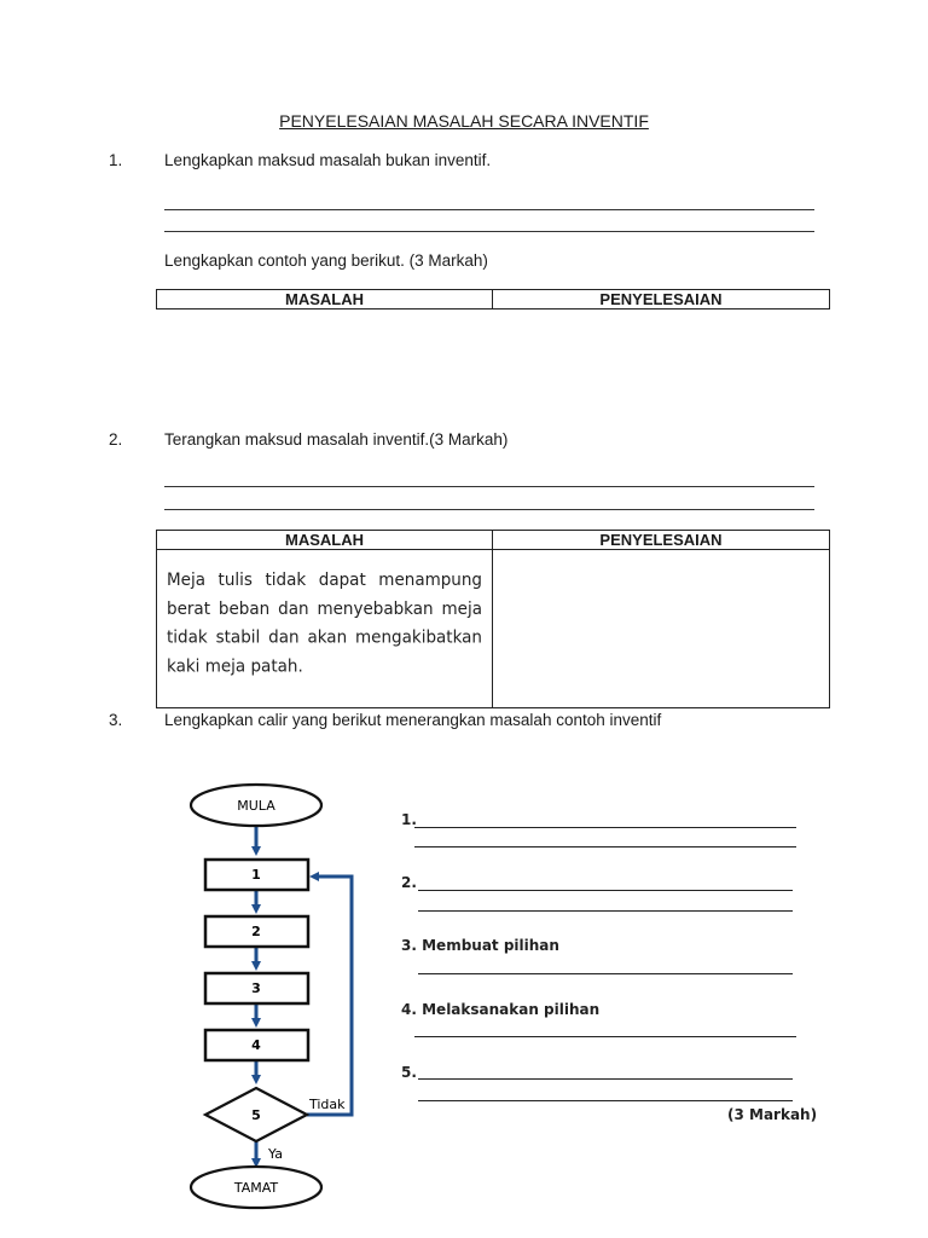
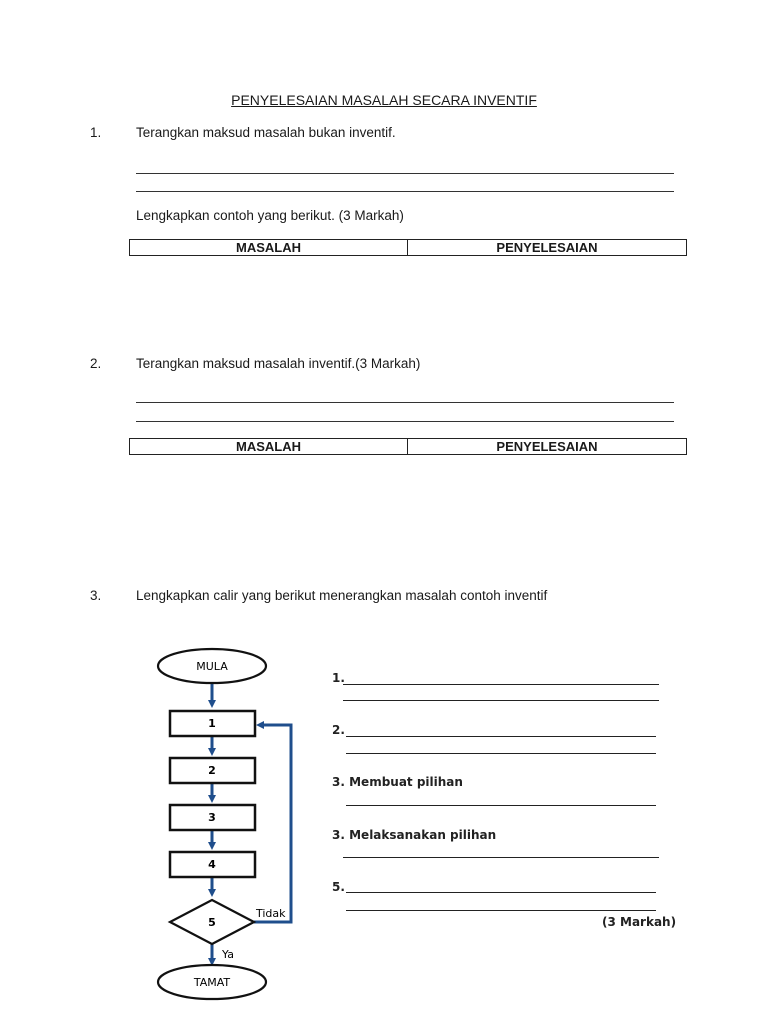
  PENYELESAIAN MASALAH SECARA INVENTIF
  1.
- Lengkapkan maksud masalah bukan inventif.
+ Terangkan maksud masalah bukan inventif.
  Lengkapkan contoh yang berikut. (3 Markah)
  MASALAH	PENYELESAIAN
  2.
  Terangkan maksud masalah inventif.(3 Markah)
  MASALAH	PENYELESAIAN
- Meja tulis tidak dapat menampung berat beban dan menyebabkan meja tidak stabil dan akan mengakibatkan kaki meja patah.
  3.
  Lengkapkan calir yang berikut menerangkan masalah contoh inventif
  MULA
  1
  2
  3
  4
  5
  Tidak
  Ya
  TAMAT
  1.
  2.
  3. Membuat pilihan
- 4. Melaksanakan pilihan
+ 3. Melaksanakan pilihan
  5.
  (3 Markah)
